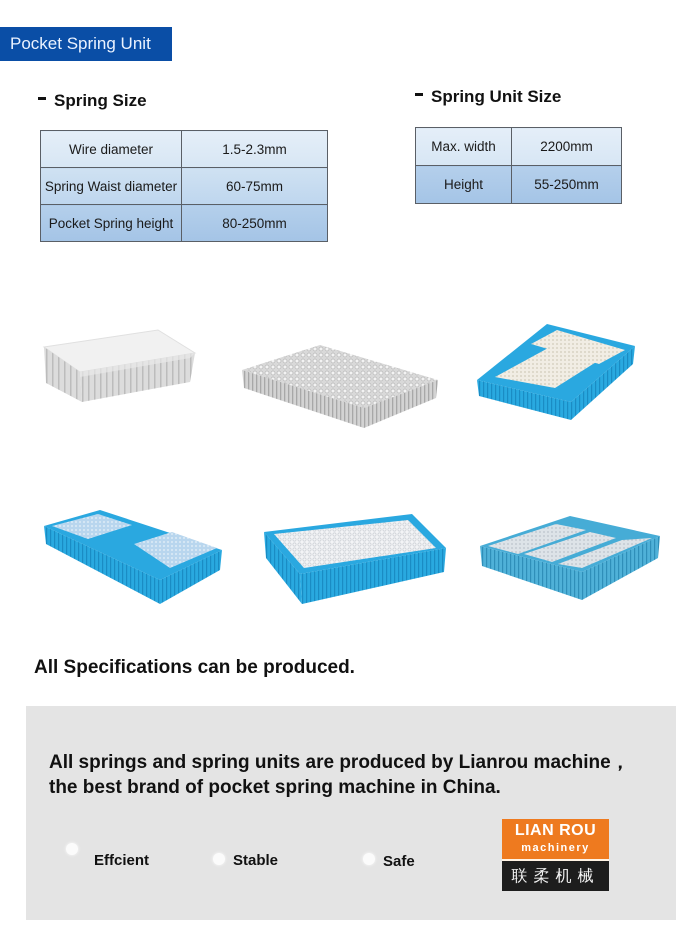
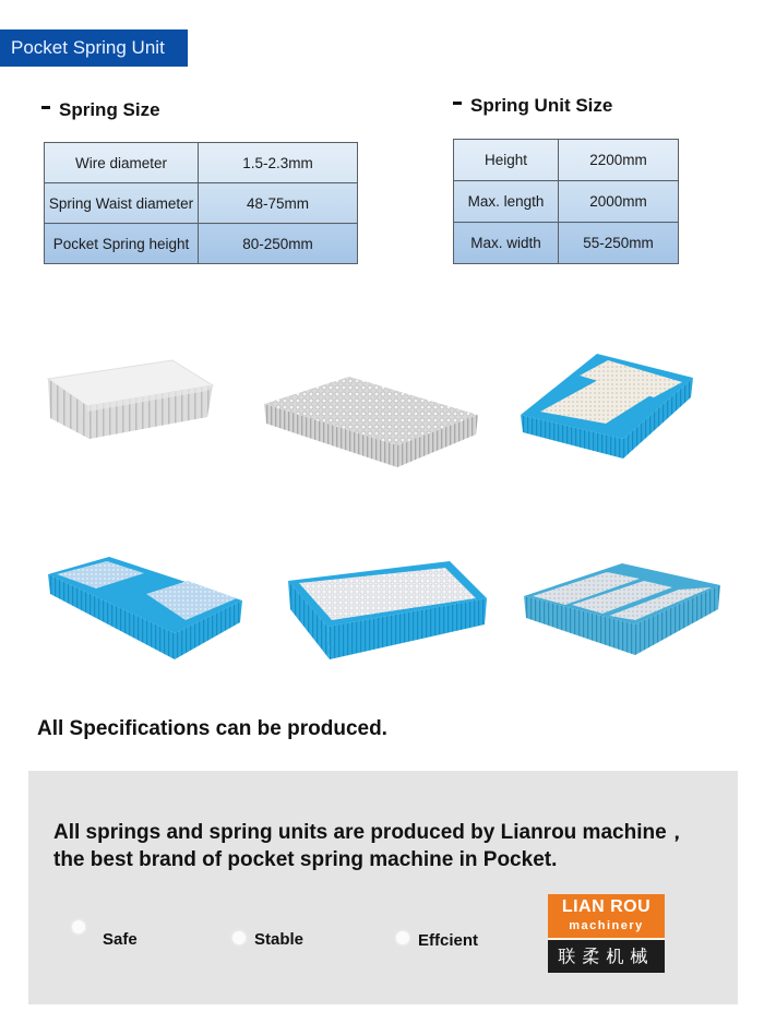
  Pocket Spring Unit
  Spring Size
  Wire diameter	1.5-2.3mm
- Spring Waist diameter	60-75mm
+ Spring Waist diameter	48-75mm
  Pocket Spring height	80-250mm
  Spring Unit Size
- Max. width	2200mm
+ Height	2200mm
+ Max. length	2000mm
- Height	55-250mm
+ Max. width	55-250mm
  All Specifications can be produced.
  All springs and spring units are produced by Lianrou machine，
- the best brand of pocket spring machine in China.
+ the best brand of pocket spring machine in Pocket.
- Effcient
+ Safe
  Stable
- Safe
+ Effcient
  LIAN ROU
  machinery
  联柔机械
